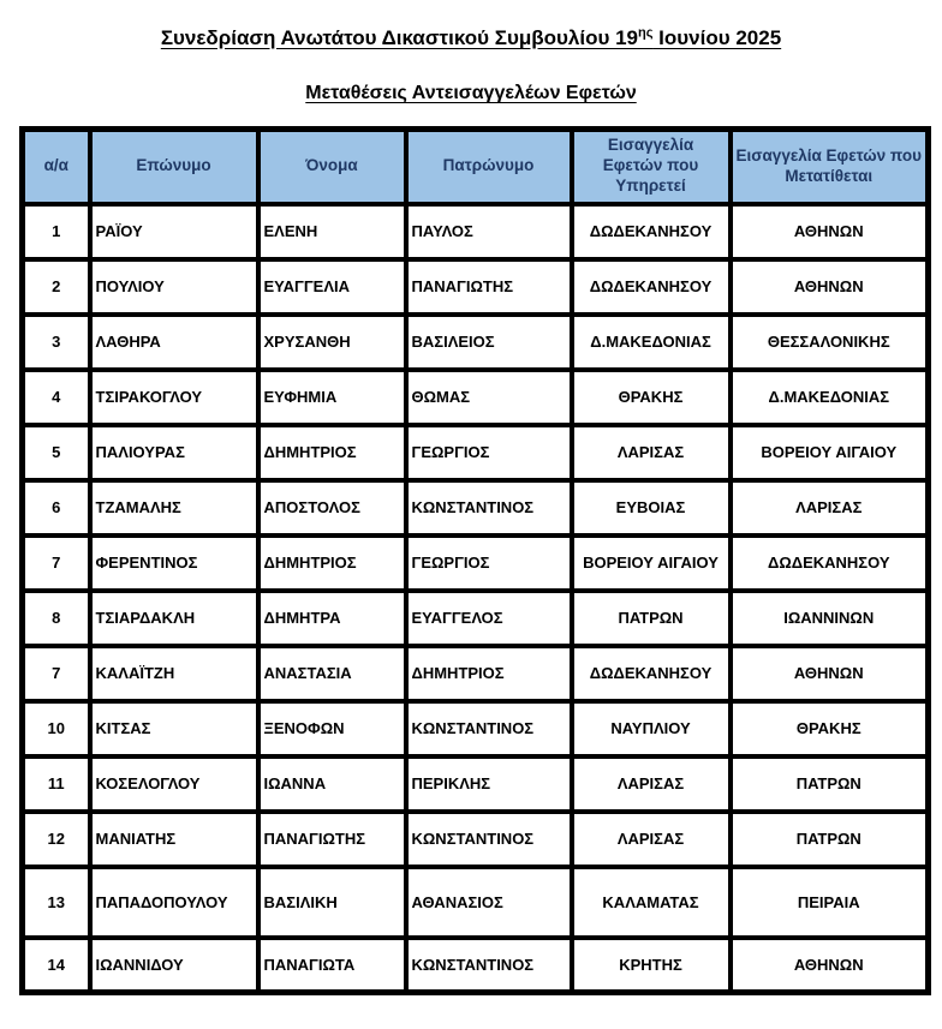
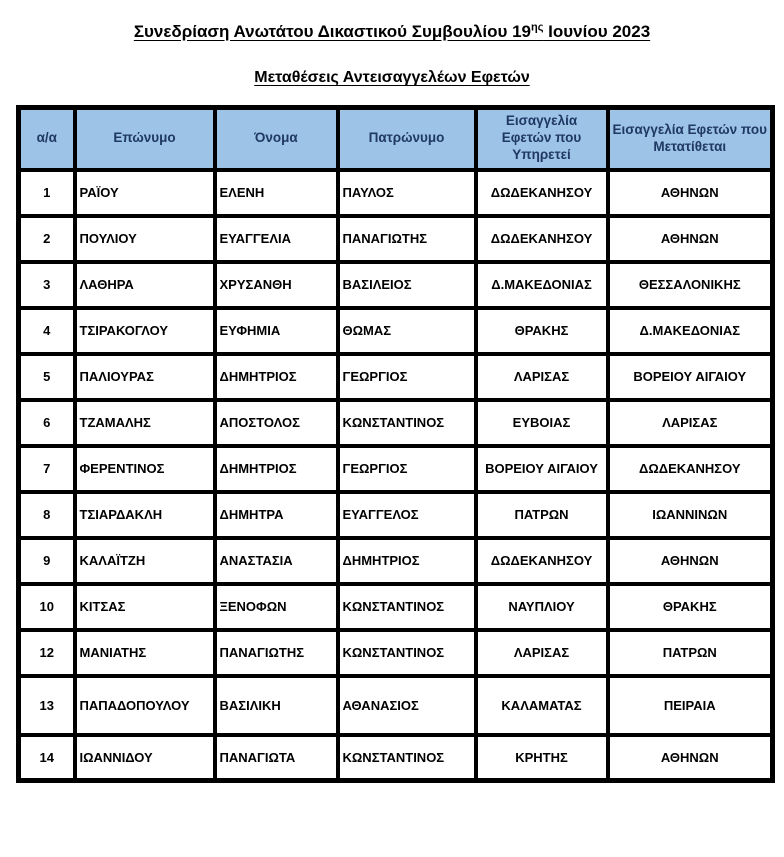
- Συνεδρίαση Ανωτάτου Δικαστικού Συμβουλίου 19ης Ιουνίου 2025
+ Συνεδρίαση Ανωτάτου Δικαστικού Συμβουλίου 19ης Ιουνίου 2023
  Μεταθέσεις Αντεισαγγελέων Εφετών
  α/α	Επώνυμο	Όνομα	Πατρώνυμο	Εισαγγελία Εφετών που Υπηρετεί	Εισαγγελία Εφετών που Μετατίθεται
  1	ΡΑΪΟΥ	ΕΛΕΝΗ	ΠΑΥΛΟΣ	ΔΩΔΕΚΑΝΗΣΟΥ	ΑΘΗΝΩΝ
  2	ΠΟΥΛΙΟΥ	ΕΥΑΓΓΕΛΙΑ	ΠΑΝΑΓΙΩΤΗΣ	ΔΩΔΕΚΑΝΗΣΟΥ	ΑΘΗΝΩΝ
  3	ΛΑΘΗΡΑ	ΧΡΥΣΑΝΘΗ	ΒΑΣΙΛΕΙΟΣ	Δ.ΜΑΚΕΔΟΝΙΑΣ	ΘΕΣΣΑΛΟΝΙΚΗΣ
  4	ΤΣΙΡΑΚΟΓΛΟΥ	ΕΥΦΗΜΙΑ	ΘΩΜΑΣ	ΘΡΑΚΗΣ	Δ.ΜΑΚΕΔΟΝΙΑΣ
  5	ΠΑΛΙΟΥΡΑΣ	ΔΗΜΗΤΡΙΟΣ	ΓΕΩΡΓΙΟΣ	ΛΑΡΙΣΑΣ	ΒΟΡΕΙΟΥ ΑΙΓΑΙΟΥ
  6	ΤΖΑΜΑΛΗΣ	ΑΠΟΣΤΟΛΟΣ	ΚΩΝΣΤΑΝΤΙΝΟΣ	ΕΥΒΟΙΑΣ	ΛΑΡΙΣΑΣ
  7	ΦΕΡΕΝΤΙΝΟΣ	ΔΗΜΗΤΡΙΟΣ	ΓΕΩΡΓΙΟΣ	ΒΟΡΕΙΟΥ ΑΙΓΑΙΟΥ	ΔΩΔΕΚΑΝΗΣΟΥ
  8	ΤΣΙΑΡΔΑΚΛΗ	ΔΗΜΗΤΡΑ	ΕΥΑΓΓΕΛΟΣ	ΠΑΤΡΩΝ	ΙΩΑΝΝΙΝΩΝ
- 7	ΚΑΛΑΪΤΖΗ	ΑΝΑΣΤΑΣΙΑ	ΔΗΜΗΤΡΙΟΣ	ΔΩΔΕΚΑΝΗΣΟΥ	ΑΘΗΝΩΝ
+ 9	ΚΑΛΑΪΤΖΗ	ΑΝΑΣΤΑΣΙΑ	ΔΗΜΗΤΡΙΟΣ	ΔΩΔΕΚΑΝΗΣΟΥ	ΑΘΗΝΩΝ
  10	ΚΙΤΣΑΣ	ΞΕΝΟΦΩΝ	ΚΩΝΣΤΑΝΤΙΝΟΣ	ΝΑΥΠΛΙΟΥ	ΘΡΑΚΗΣ
- 11	ΚΟΣΕΛΟΓΛΟΥ	ΙΩΑΝΝΑ	ΠΕΡΙΚΛΗΣ	ΛΑΡΙΣΑΣ	ΠΑΤΡΩΝ
  12	ΜΑΝΙΑΤΗΣ	ΠΑΝΑΓΙΩΤΗΣ	ΚΩΝΣΤΑΝΤΙΝΟΣ	ΛΑΡΙΣΑΣ	ΠΑΤΡΩΝ
  13	ΠΑΠΑΔΟΠΟΥΛΟΥ	ΒΑΣΙΛΙΚΗ	ΑΘΑΝΑΣΙΟΣ	ΚΑΛΑΜΑΤΑΣ	ΠΕΙΡΑΙΑ
  14	ΙΩΑΝΝΙΔΟΥ	ΠΑΝΑΓΙΩΤΑ	ΚΩΝΣΤΑΝΤΙΝΟΣ	ΚΡΗΤΗΣ	ΑΘΗΝΩΝ
